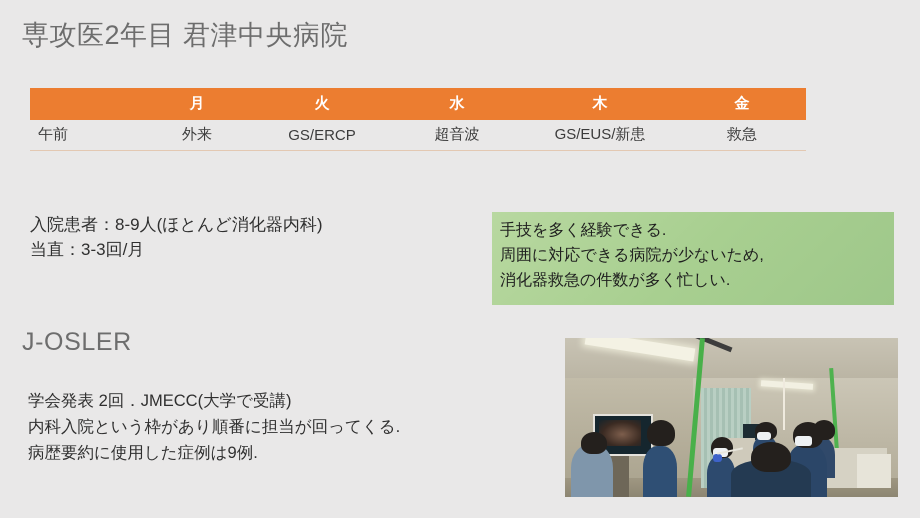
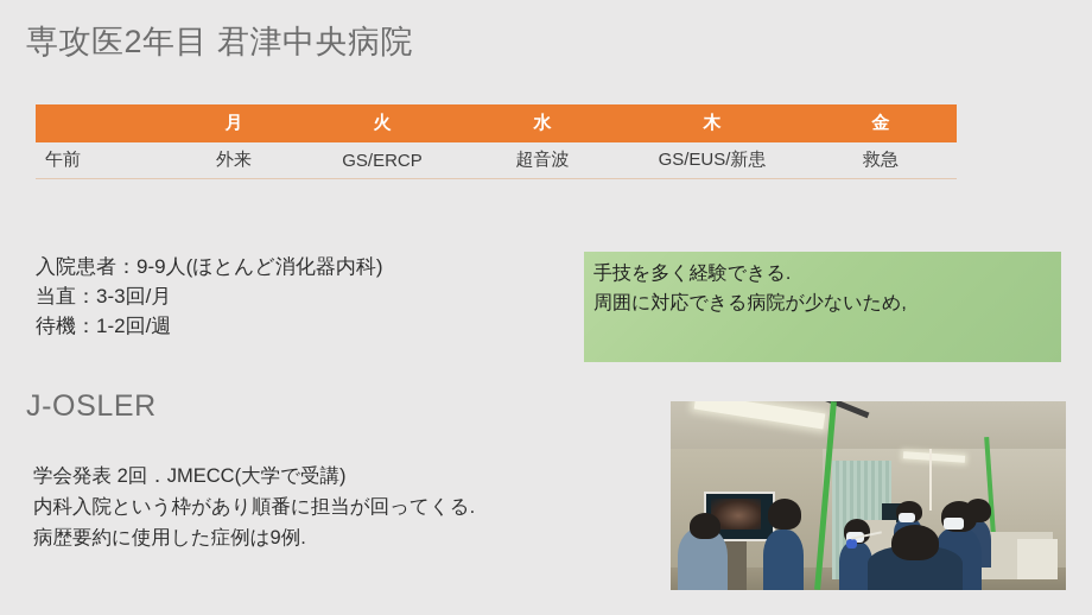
  専攻医2年目 君津中央病院
  	月	火	水	木	金
  午前	外来	GS/ERCP	超音波	GS/EUS/新患	救急
- 入院患者：8-9人(ほとんど消化器内科)
+ 入院患者：9-9人(ほとんど消化器内科)
  当直：3-3回/月
+ 待機：1-2回/週
  手技を多く経験できる.
  周囲に対応できる病院が少ないため,
- 消化器救急の件数が多く忙しい.
  J-OSLER
  学会発表 2回．JMECC(大学で受講)
  内科入院という枠があり順番に担当が回ってくる.
  病歴要約に使用した症例は9例.
